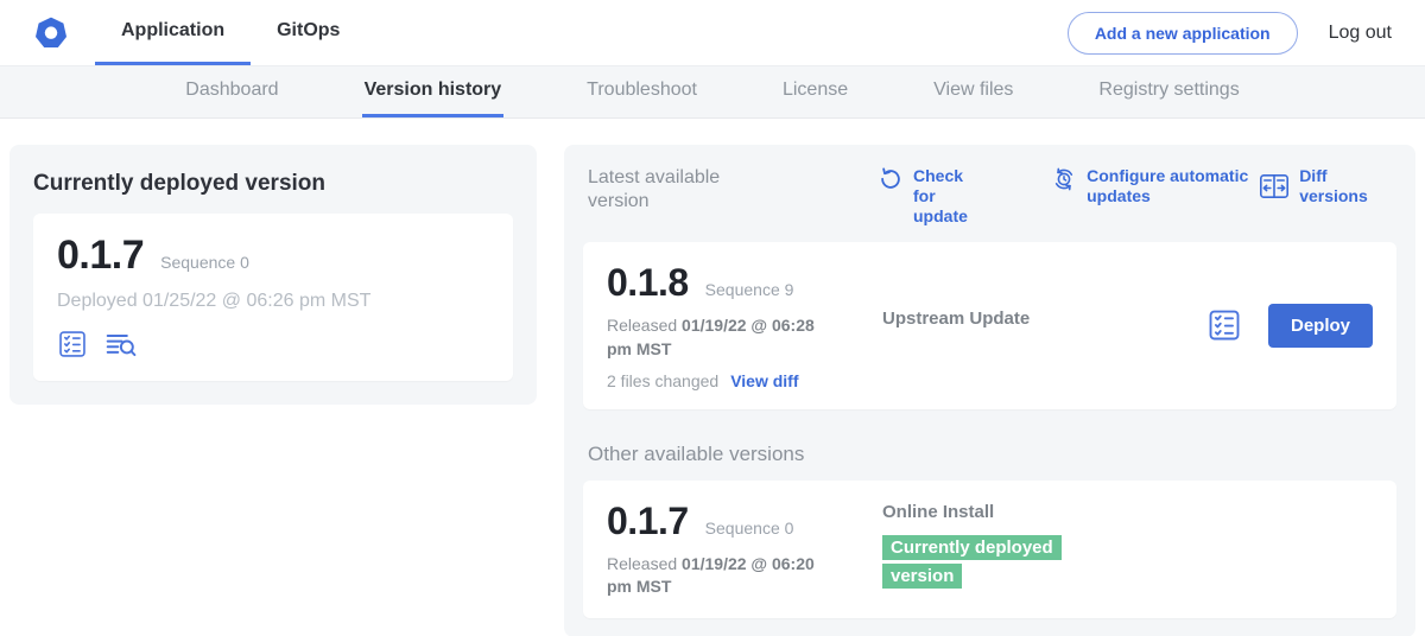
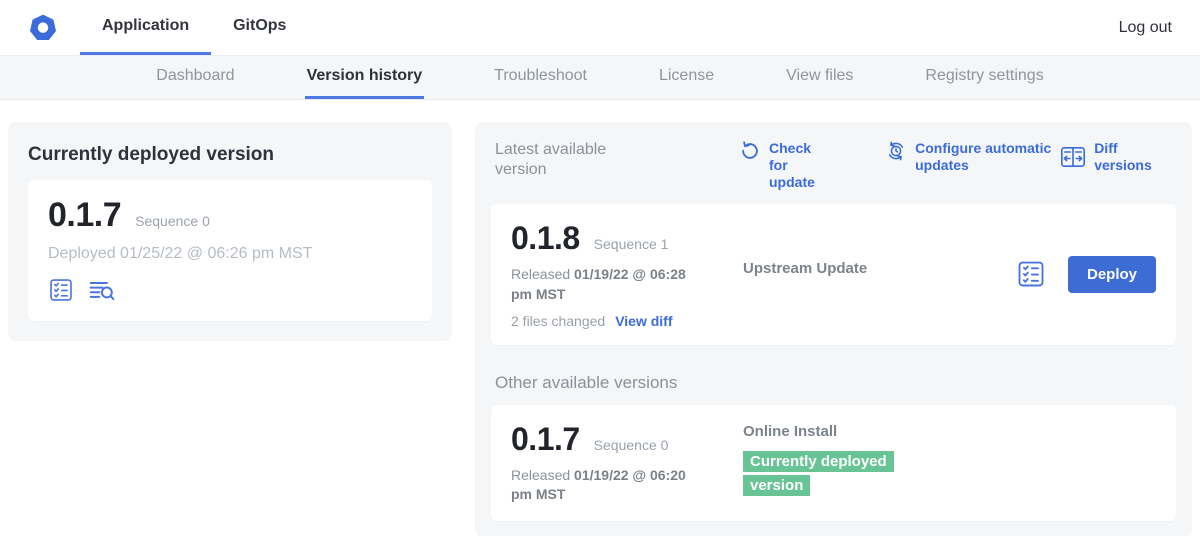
  Application
  GitOps
- Add a new application
  Log out
  Dashboard
  Version history
  Troubleshoot
  License
  View files
  Registry settings
  Currently deployed version
  0.1.7
  Sequence 0
  Deployed 01/25/22 @ 06:26 pm MST
  Latest available version
  Check for update
  Configure automatic updates
  Diff versions
  0.1.8
- Sequence 9
+ Sequence 1
  Released 01/19/22 @ 06:28 pm MST
  2 files changed
  View diff
  Upstream Update
  Deploy
  Other available versions
  0.1.7
  Sequence 0
  Released 01/19/22 @ 06:20 pm MST
  Online Install
  Currently deployed version
